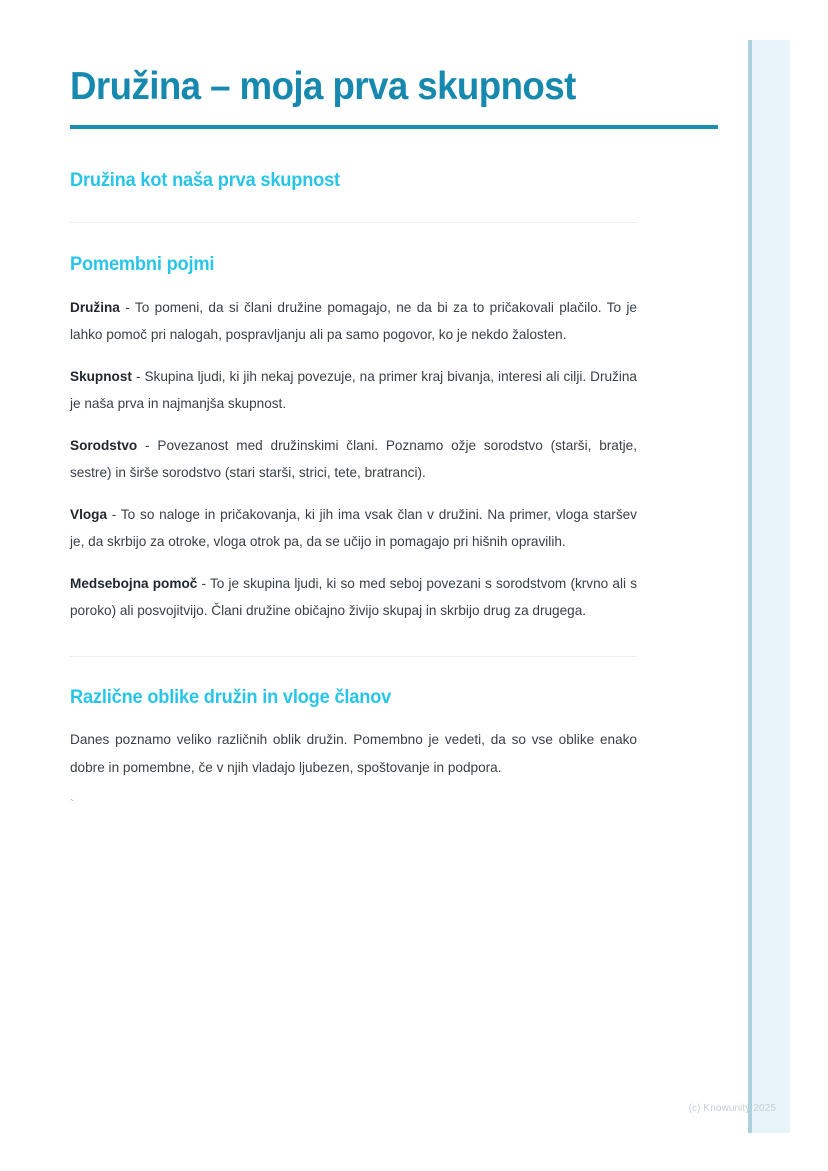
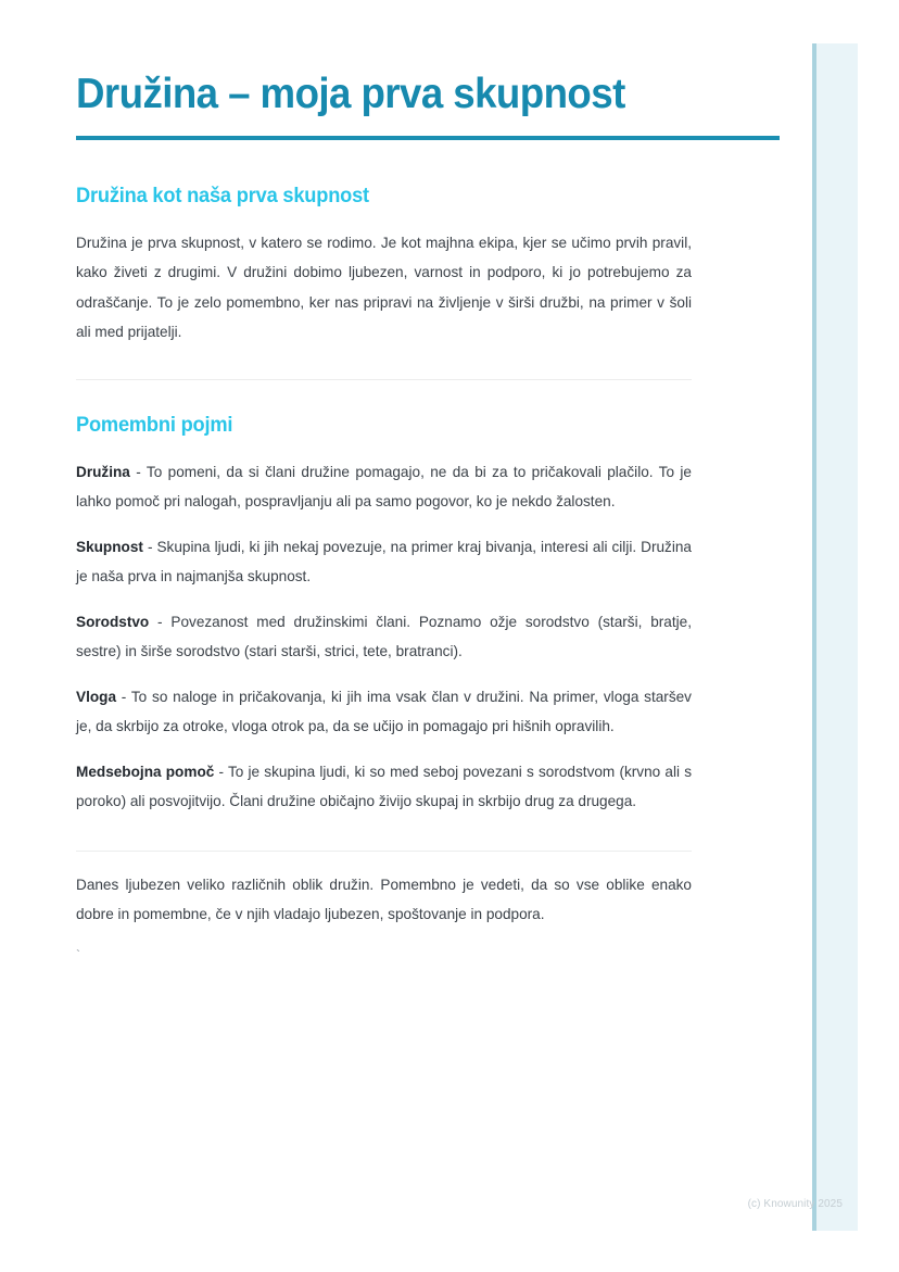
  Družina – moja prva skupnost
  Družina kot naša prva skupnost
+ Družina je prva skupnost, v katero se rodimo. Je kot majhna ekipa, kjer se učimo prvih pravil, kako živeti z drugimi. V družini dobimo ljubezen, varnost in podporo, ki jo potrebujemo za odraščanje. To je zelo pomembno, ker nas pripravi na življenje v širši družbi, na primer v šoli ali med prijatelji.
  Pomembni pojmi
  Družina - To pomeni, da si člani družine pomagajo, ne da bi za to pričakovali plačilo. To je lahko pomoč pri nalogah, pospravljanju ali pa samo pogovor, ko je nekdo žalosten.
  Skupnost - Skupina ljudi, ki jih nekaj povezuje, na primer kraj bivanja, interesi ali cilji. Družina je naša prva in najmanjša skupnost.
  Sorodstvo - Povezanost med družinskimi člani. Poznamo ožje sorodstvo (starši, bratje, sestre) in širše sorodstvo (stari starši, strici, tete, bratranci).
  Vloga - To so naloge in pričakovanja, ki jih ima vsak član v družini. Na primer, vloga staršev je, da skrbijo za otroke, vloga otrok pa, da se učijo in pomagajo pri hišnih opravilih.
  Medsebojna pomoč - To je skupina ljudi, ki so med seboj povezani s sorodstvom (krvno ali s poroko) ali posvojitvijo. Člani družine običajno živijo skupaj in skrbijo drug za drugega.
- Različne oblike družin in vloge članov
- Danes poznamo veliko različnih oblik družin. Pomembno je vedeti, da so vse oblike enako dobre in pomembne, če v njih vladajo ljubezen, spoštovanje in podpora.
+ Danes ljubezen veliko različnih oblik družin. Pomembno je vedeti, da so vse oblike enako dobre in pomembne, če v njih vladajo ljubezen, spoštovanje in podpora.
  `
  (c) Knowunity 2025
